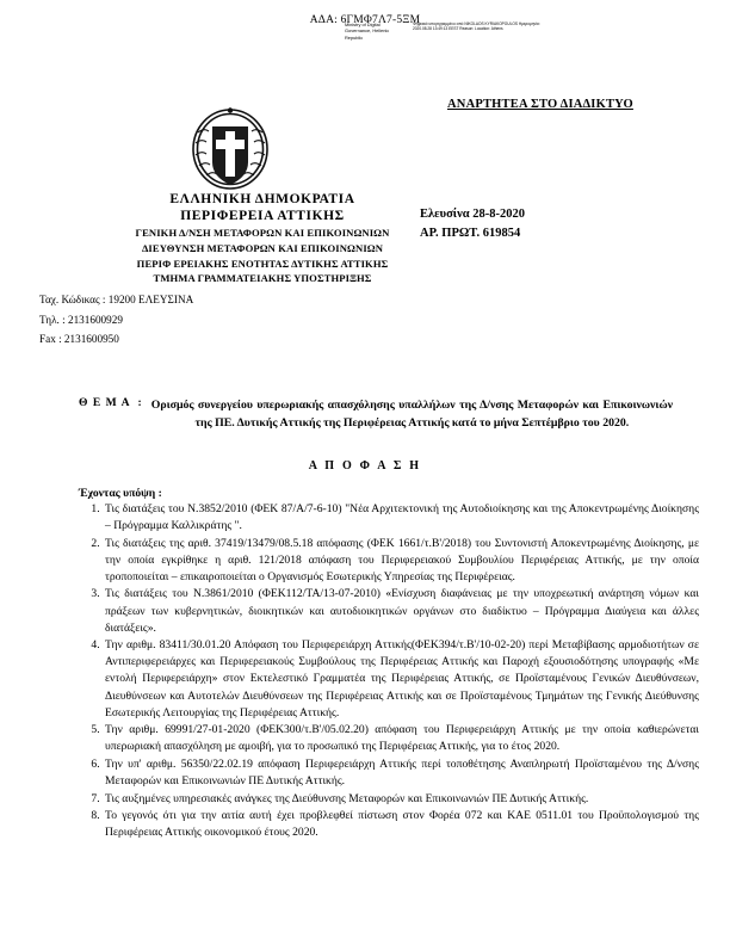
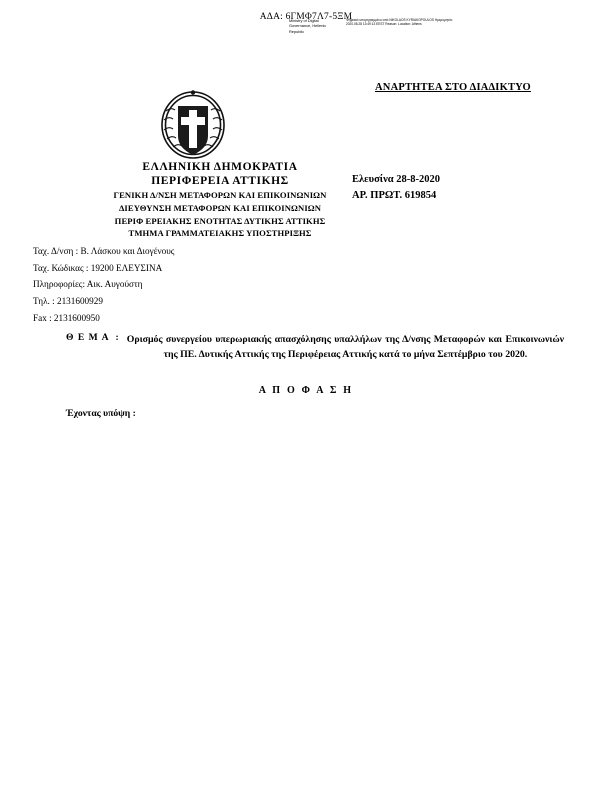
  ΑΔΑ: 6ΓΜΦ7Λ7-5ΞΜ
  ΑΝΑΡΤΗΤΕΑ ΣΤΟ ΔΙΑΔΙΚΤΥΟ
  ΕΛΛΗΝΙΚΗ ΔΗΜΟΚΡΑΤΙΑ
  ΠΕΡΙΦΕΡΕΙΑ ΑΤΤΙΚΗΣ
  ΓΕΝΙΚΗ Δ/ΝΣΗ ΜΕΤΑΦΟΡΩΝ ΚΑΙ ΕΠΙΚΟΙΝΩΝΙΩΝ
  ΔΙΕΥΘΥΝΣΗ ΜΕΤΑΦΟΡΩΝ ΚΑΙ ΕΠΙΚΟΙΝΩΝΙΩΝ
  ΠΕΡΙΦ ΕΡΕΙΑΚΗΣ ΕΝΟΤΗΤΑΣ ΔΥΤΙΚΗΣ ΑΤΤΙΚΗΣ
  ΤΜΗΜΑ ΓΡΑΜΜΑΤΕΙΑΚΗΣ ΥΠΟΣΤΗΡΙΞΗΣ
  Ελευσίνα 28-8-2020
  ΑΡ. ΠΡΩΤ. 619854
+ Ταχ. Δ/νση : Β. Λάσκου και Διογένους
  Ταχ. Κώδικας : 19200 ΕΛΕΥΣΙΝΑ
+ Πληροφορίες: Αικ. Αυγούστη
  Τηλ. : 2131600929
  Fax : 2131600950
  Θ Ε Μ Α
  :
  Ορισμός συνεργείου υπερωριακής απασχόλησης υπαλλήλων της Δ/νσης Μεταφορών και Επικοινωνιών της ΠΕ. Δυτικής Αττικής της Περιφέρειας Αττικής κατά το μήνα Σεπτέμβριο του 2020.
  Α Π Ο Φ Α Σ Η
  Έχοντας υπόψη :
- Τις διατάξεις του Ν.3852/2010 (ΦΕΚ 87/Α/7-6-10) "Νέα Αρχιτεκτονική της Αυτοδιοίκησης και της Αποκεντρωμένης Διοίκησης – Πρόγραμμα Καλλικράτης ".
- Τις διατάξεις της αριθ. 37419/13479/08.5.18 απόφασης (ΦΕΚ 1661/τ.Β'/2018) του Συντονιστή Αποκεντρωμένης Διοίκησης, με την οποία εγκρίθηκε η αριθ. 121/2018 απόφαση του Περιφερειακού Συμβουλίου Περιφέρειας Αττικής, με την οποία τροποποιείται – επικαιροποιείται ο Οργανισμός Εσωτερικής Υπηρεσίας της Περιφέρειας.
- Τις διατάξεις του Ν.3861/2010 (ΦΕΚ112/ΤΑ/13-07-2010) «Ενίσχυση διαφάνειας με την υποχρεωτική ανάρτηση νόμων και πράξεων των κυβερνητικών, διοικητικών και αυτοδιοικητικών οργάνων στο διαδίκτυο – Πρόγραμμα Διαύγεια και άλλες διατάξεις».
- Την αριθμ. 83411/30.01.20 Απόφαση του Περιφερειάρχη Αττικής(ΦΕΚ394/τ.Β'/10-02-20) περί Μεταβίβασης αρμοδιοτήτων σε Αντιπεριφερειάρχες και Περιφερειακούς Συμβούλους της Περιφέρειας Αττικής και Παροχή εξουσιοδότησης υπογραφής «Με εντολή Περιφερειάρχη» στον Εκτελεστικό Γραμματέα της Περιφέρειας Αττικής, σε Προϊσταμένους Γενικών Διευθύνσεων, Διευθύνσεων και Αυτοτελών Διευθύνσεων της Περιφέρειας Αττικής και σε Προϊσταμένους Τμημάτων της Γενικής Διεύθυνσης Εσωτερικής Λειτουργίας της Περιφέρειας Αττικής.
- Την αριθμ. 69991/27-01-2020 (ΦΕΚ300/τ.Β'/05.02.20) απόφαση του Περιφερειάρχη Αττικής με την οποία καθιερώνεται υπερωριακή απασχόληση με αμοιβή, για το προσωπικό της Περιφέρειας Αττικής, για το έτος 2020.
- Την υπ' αριθμ. 56350/22.02.19 απόφαση Περιφερειάρχη Αττικής περί τοποθέτησης Αναπληρωτή Προϊσταμένου της Δ/νσης Μεταφορών και Επικοινωνιών ΠΕ Δυτικής Αττικής.
- Τις αυξημένες υπηρεσιακές ανάγκες της Διεύθυνσης Μεταφορών και Επικοινωνιών ΠΕ Δυτικής Αττικής.
- Το γεγονός ότι για την αιτία αυτή έχει προβλεφθεί πίστωση στον Φορέα 072 και ΚΑΕ 0511.01 του Προϋπολογισμού της Περιφέρειας Αττικής οικονομικού έτους 2020.
